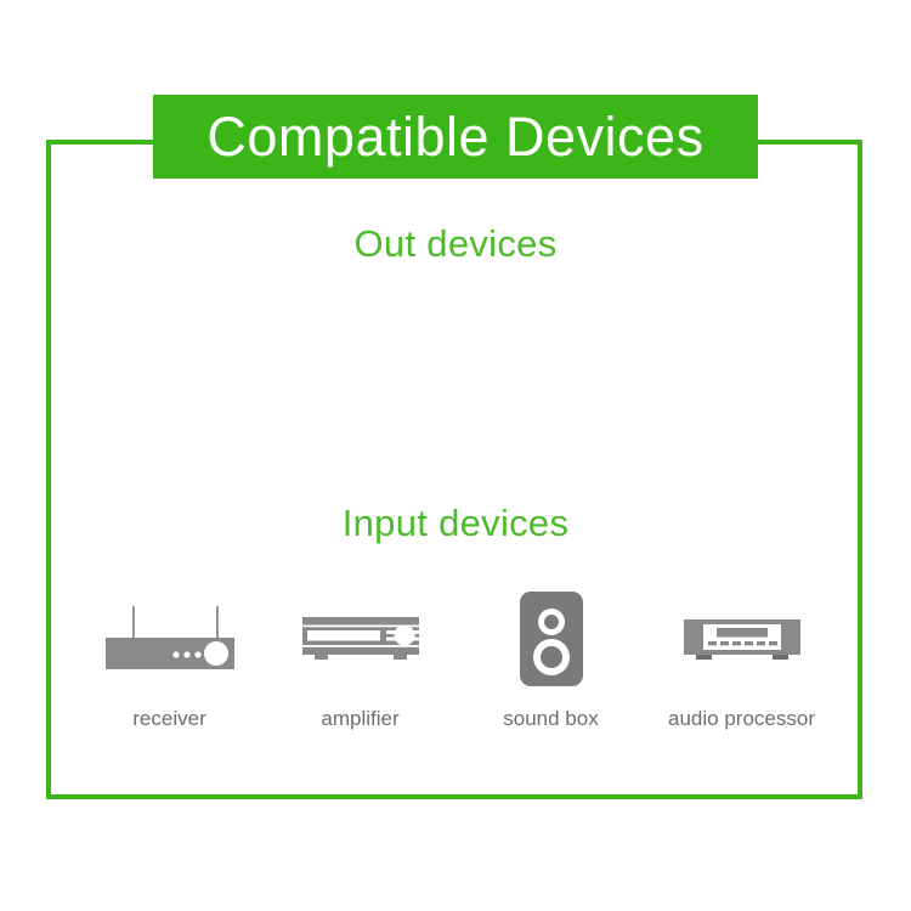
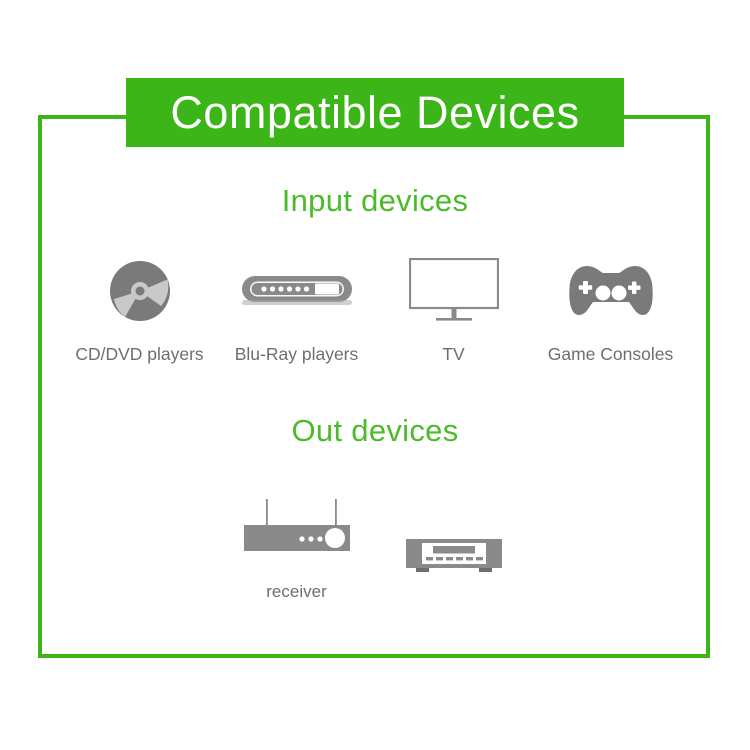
  Compatible Devices
- Out devices
+ Input devices
+ CD/DVD players
+ Blu-Ray players
+ TV
+ Game Consoles
- Input devices
+ Out devices
  receiver
- amplifier
- sound box
- audio processor
